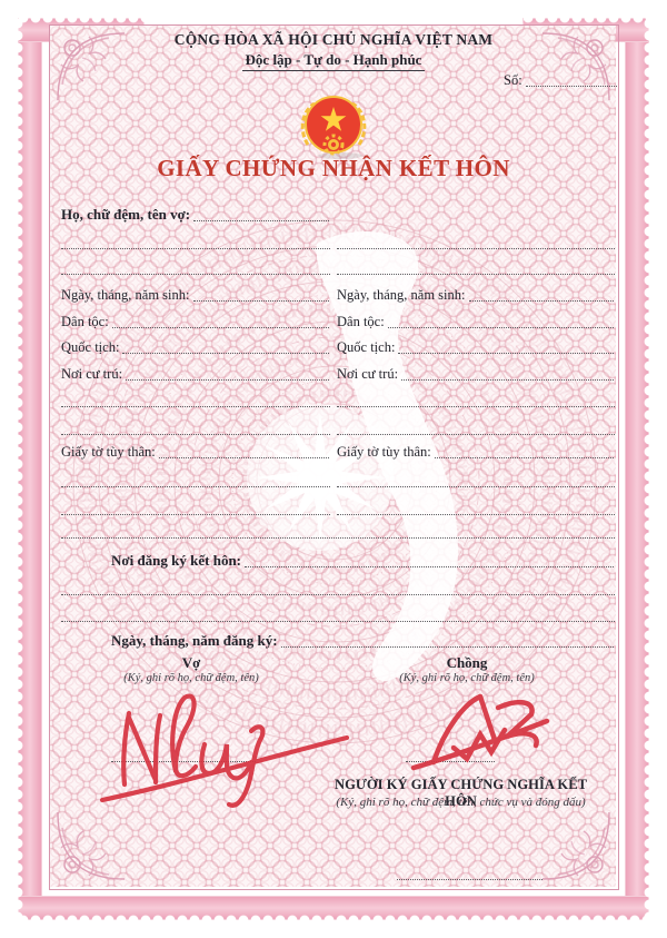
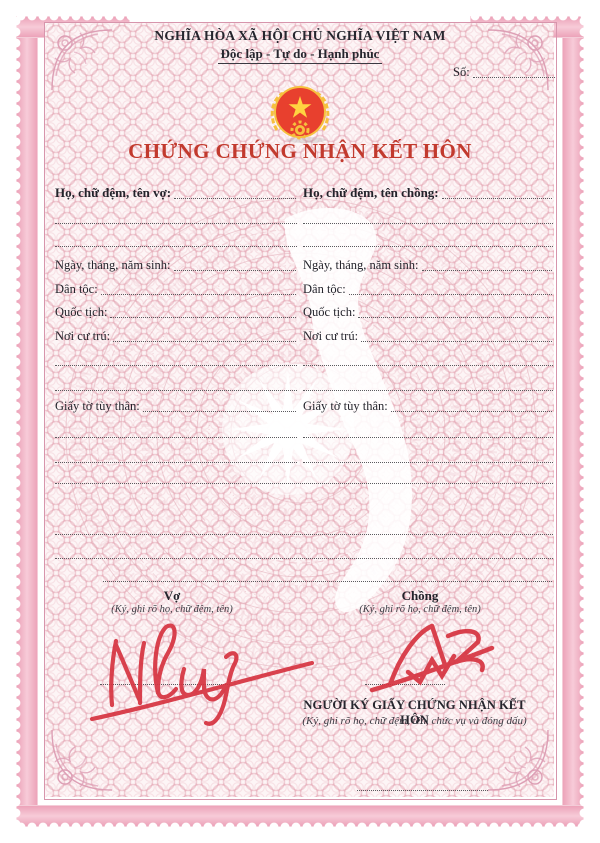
- CỘNG HÒA XÃ HỘI CHỦ NGHĨA VIỆT NAM
+ NGHĨA HÒA XÃ HỘI CHỦ NGHĨA VIỆT NAM
  Độc lập - Tự do - Hạnh phúc
  Số:
- GIẤY CHỨNG NHẬN KẾT HÔN
+ CHỨNG CHỨNG NHẬN KẾT HÔN
  Họ, chữ đệm, tên vợ:
+ Họ, chữ đệm, tên chồng:
  Ngày, tháng, năm sinh:
  Dân tộc:
  Quốc tịch:
  Nơi cư trú:
  Ngày, tháng, năm sinh:
  Dân tộc:
  Quốc tịch:
  Nơi cư trú:
  Giấy tờ tùy thân:
  Giấy tờ tùy thân:
- Nơi đăng ký kết hôn:
- Ngày, tháng, năm đăng ký:
  Vợ
  (Ký, ghi rõ họ, chữ đệm, tên)
  Chồng
  (Ký, ghi rõ họ, chữ đệm, tên)
- NGƯỜI KÝ GIẤY CHỨNG NGHĨA KẾT HÔN
+ NGƯỜI KÝ GIẤY CHỨNG NHẬN KẾT HÔN
  (Ký, ghi rõ họ, chữ đệm, tên, chức vụ và đóng dấu)
